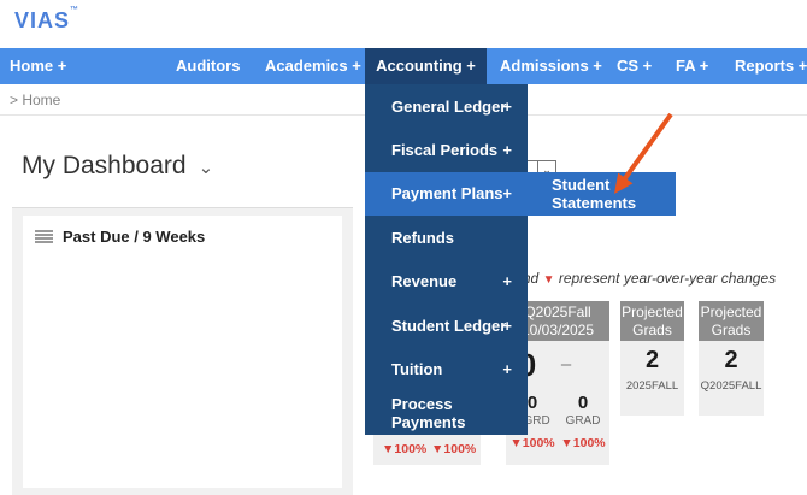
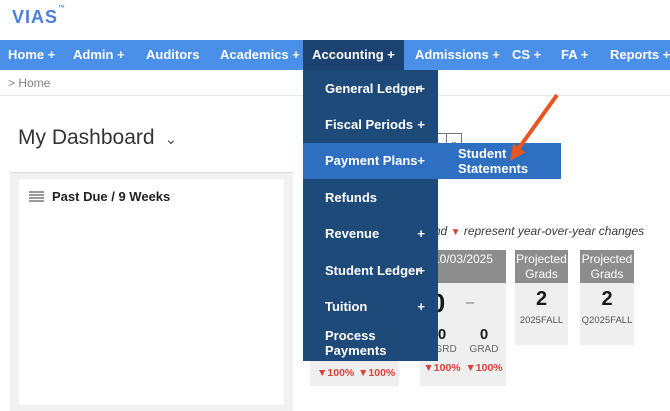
  VIAS
  Home +
+ Admin +
  Auditors
  Academics +
  Accounting +
  Admissions +
  CS +
  FA +
  Reports +
  > Home
  My Dashboard ⌄
  ⌄
  Past Due / 9 Weeks
  d ▼ represent year-over-year changes
  ▼100%
  ▼100%
- Q2025Fall
  0/03/2025
  0
  –
  0
  0
  GRD
  GRAD
  ▼100%
  ▼100%
  Projected
  Grads
  2
  2025FALL
  Projected
  Grads
  2
  Q2025FALL
  General Ledger
  +
  Fiscal Periods
  +
  Payment Plans
  +
  Refunds
  Revenue
  +
  Student Ledger
  +
  Tuition
  +
  Process Payments
  Student Statements
